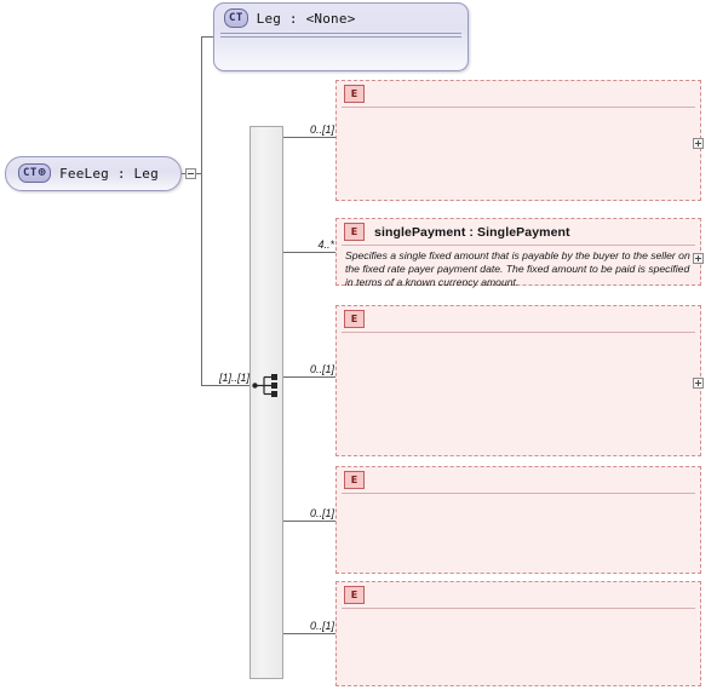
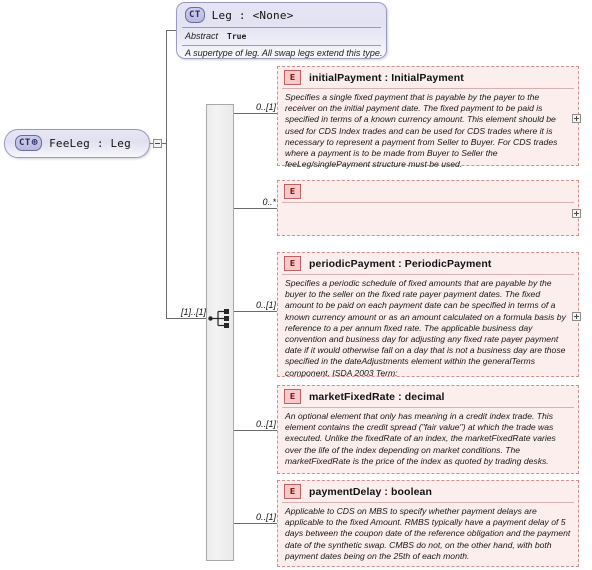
  CT
  FeeLeg : Leg
  CT
  Leg : <None>
+ Abstract
+ True
+ A supertype of leg. All swap legs extend this type.
  [1]..[1]
  0..[1]
- 4..*
+ 0..*
  0..[1]
  0..[1]
  0..[1]
  E
+ initialPayment : InitialPayment
+ Specifies a single fixed payment that is payable by the payer to the receiver on the initial payment date. The fixed payment to be paid is specified in terms of a known currency amount. This element should be used for CDS Index trades and can be used for CDS trades where it is necessary to represent a payment from Seller to Buyer. For CDS trades where a payment is to be made from Buyer to Seller the feeLeg/singlePayment structure must be used.
  E
- singlePayment : SinglePayment
- Specifies a single fixed amount that is payable by the buyer to the seller on the fixed rate payer payment date. The fixed amount to be paid is specified in terms of a known currency amount.
  E
+ periodicPayment : PeriodicPayment
+ Specifies a periodic schedule of fixed amounts that are payable by the buyer to the seller on the fixed rate payer payment dates. The fixed amount to be paid on each payment date can be specified in terms of a known currency amount or as an amount calculated on a formula basis by reference to a per annum fixed rate. The applicable business day convention and business day for adjusting any fixed rate payer payment date if it would otherwise fall on a day that is not a business day are those specified in the dateAdjustments element within the generalTerms component. ISDA 2003 Term:
  E
+ marketFixedRate : decimal
+ An optional element that only has meaning in a credit index trade. This element contains the credit spread ("fair value") at which the trade was executed. Unlike the fixedRate of an index, the marketFixedRate varies over the life of the index depending on market conditions. The marketFixedRate is the price of the index as quoted by trading desks.
  E
+ paymentDelay : boolean
+ Applicable to CDS on MBS to specify whether payment delays are applicable to the fixed Amount. RMBS typically have a payment delay of 5 days between the coupon date of the reference obligation and the payment date of the synthetic swap. CMBS do not, on the other hand, with both payment dates being on the 25th of each month.
